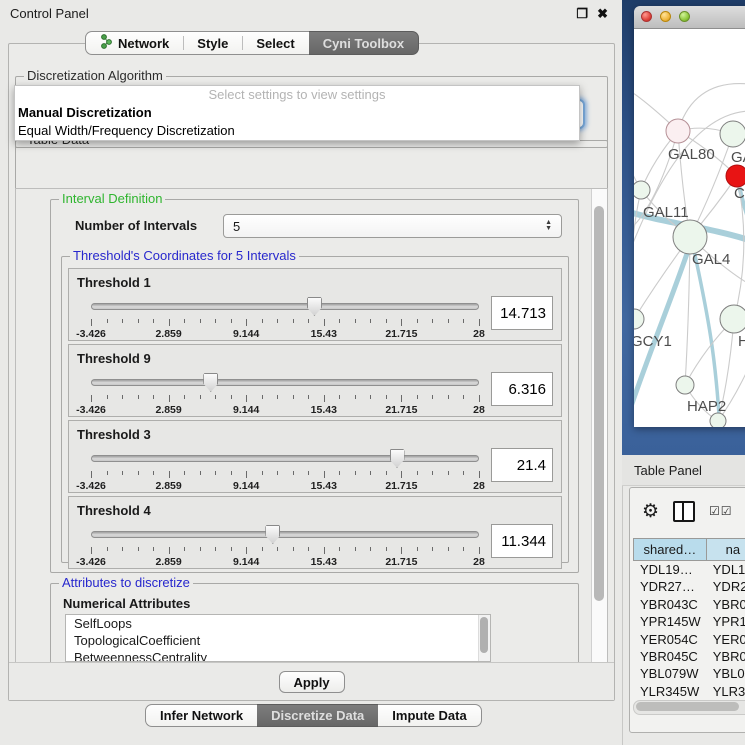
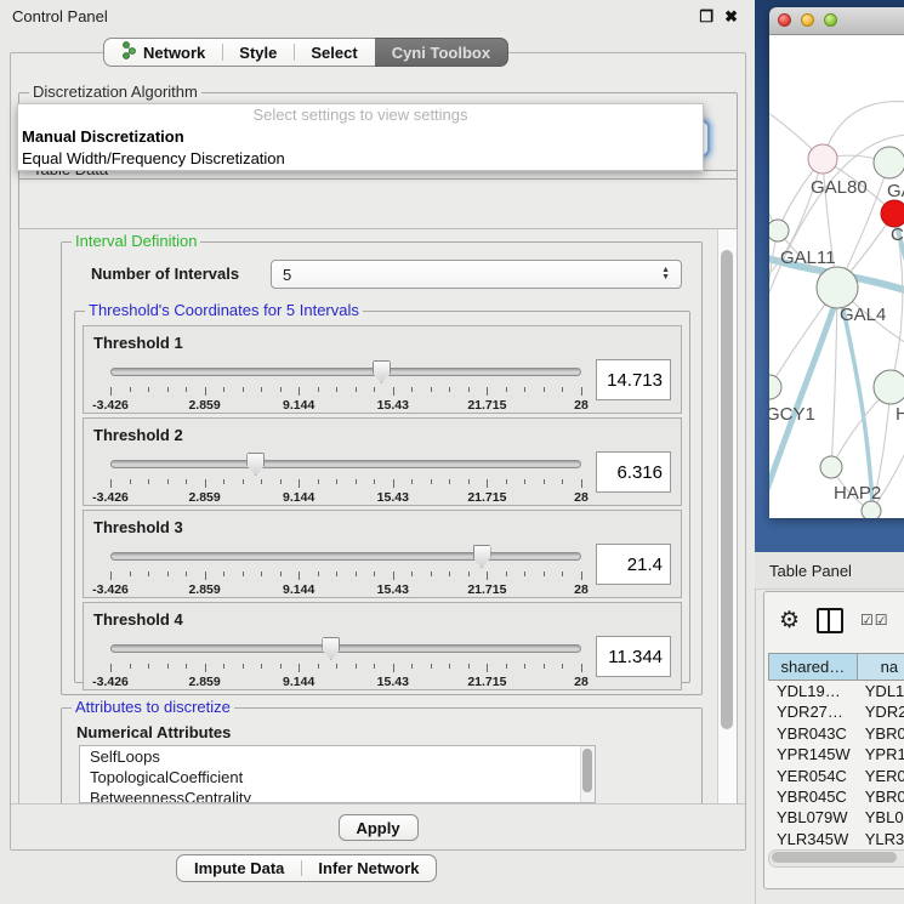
  Control Panel
  ❐
  ✖
  Network
  Style
  Select
  Cyni Toolbox
  Discretization Algorithm
  Interval Definition
  Number of Intervals
  5
  Threshold's Coordinates for 5 Intervals
  Threshold 1
  -3.426
  2.859
  9.144
  15.43
  21.715
  28
  14.713
- Threshold 9
+ Threshold 2
  -3.426
  2.859
  9.144
  15.43
  21.715
  28
  6.316
  Threshold 3
  -3.426
  2.859
  9.144
  15.43
  21.715
  28
  21.4
  Threshold 4
  -3.426
  2.859
  9.144
  15.43
  21.715
  28
  11.344
  Attributes to discretize
  Numerical Attributes
  SelfLoops
  TopologicalCoefficient
  BetweennessCentrality
  Apply
  Select settings to view settings
  Manual Discretization
  Equal Width/Frequency Discretization
- Infer Network
+ Impute Data
- Discretize Data
- Impute Data
+ Infer Network
  GAL80
  C
  GAL11
  GAL4
  GCY1
  H
  HAP2
  Table Panel
  ⚙
  ☑☑
  shared…
  na
  YDL19…
  YDL1
  YDR27…
  YDR2
  YBR043C
  YBR0
  YPR145W
  YPR1
  YER054C
  YER0
  YBR045C
  YBR0
  YBL079W
  YBL0
  YLR345W
  YLR3
